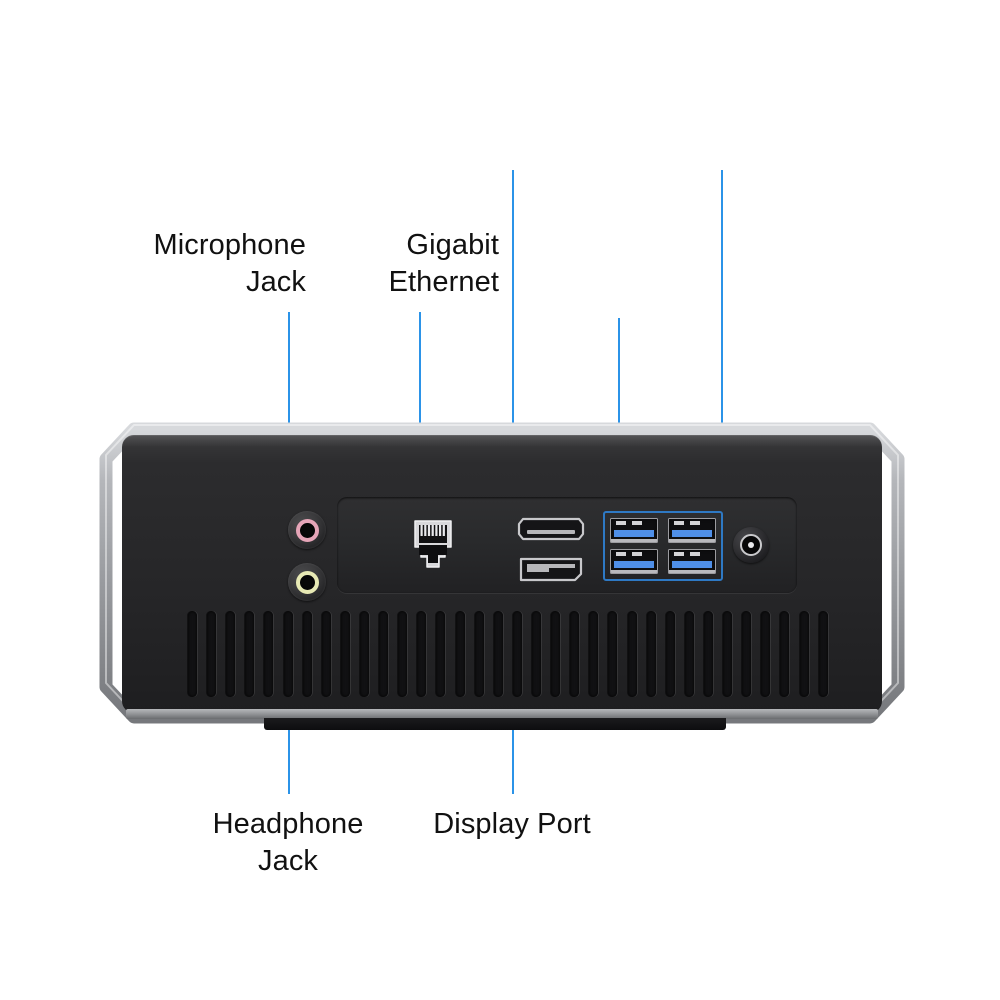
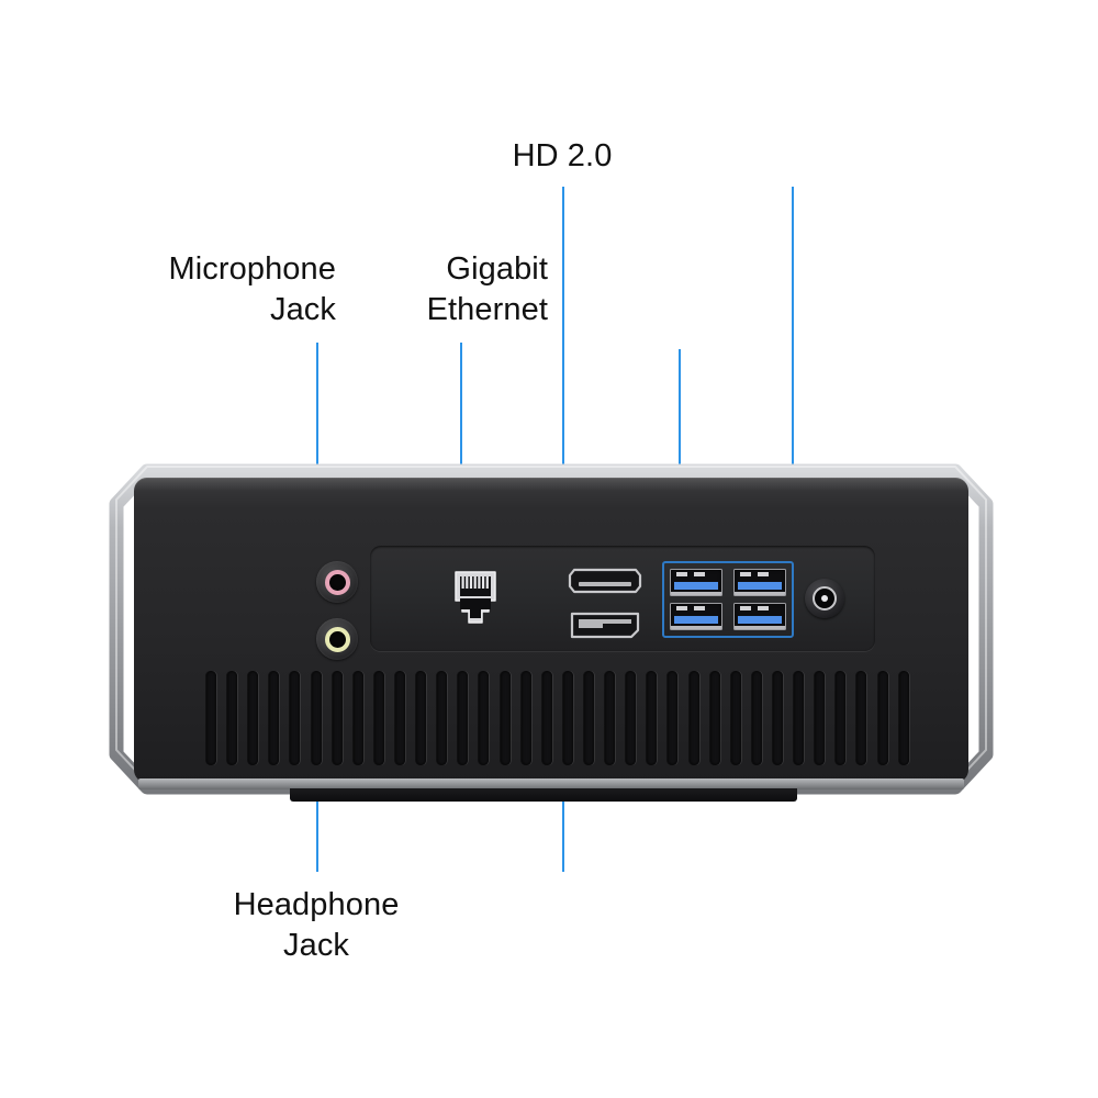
  Microphone
  Jack
  Gigabit
  Ethernet
+ HD 2.0
  Headphone
  Jack
- Display Port
